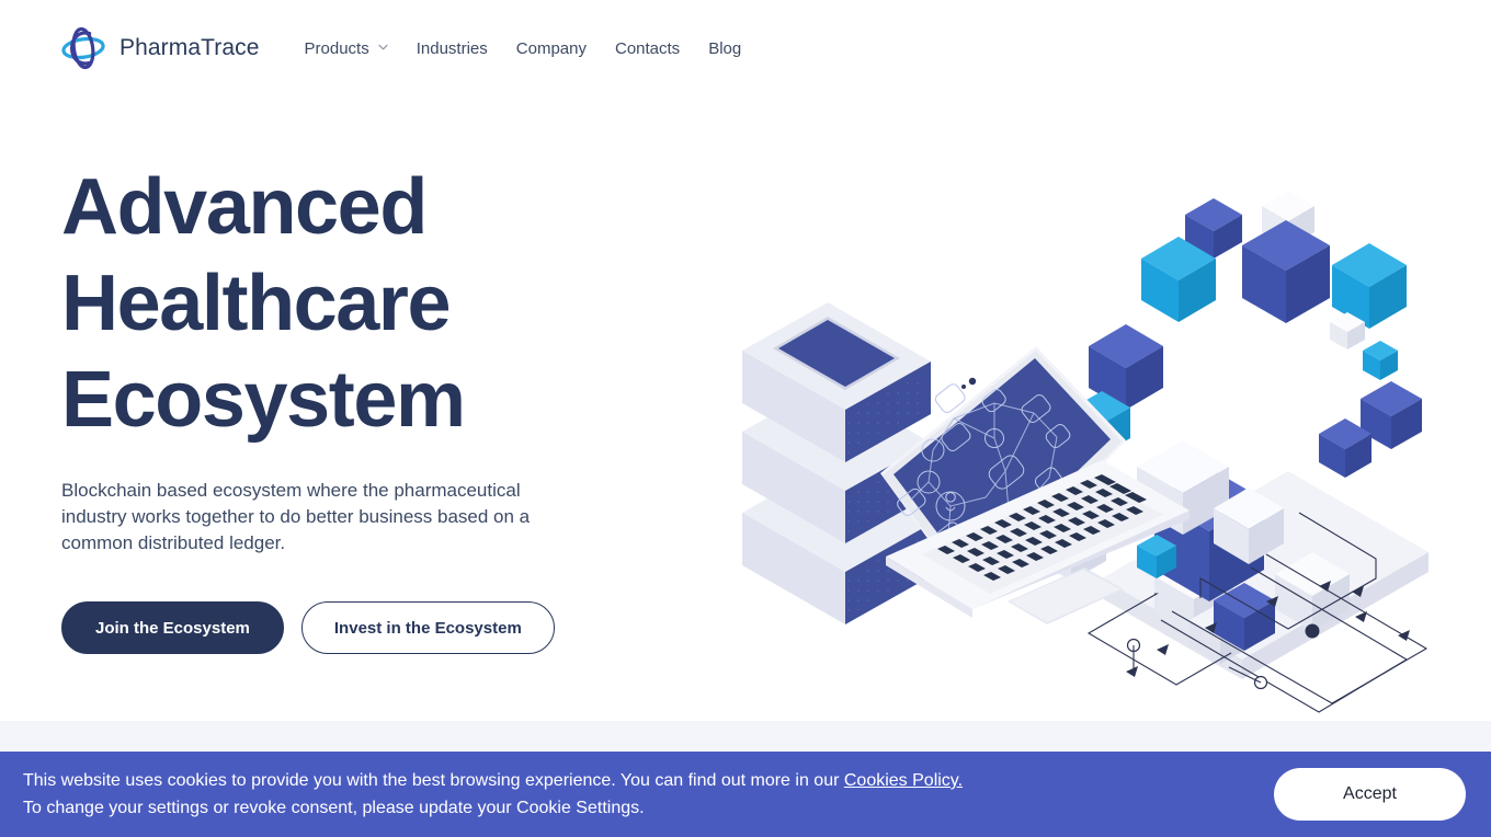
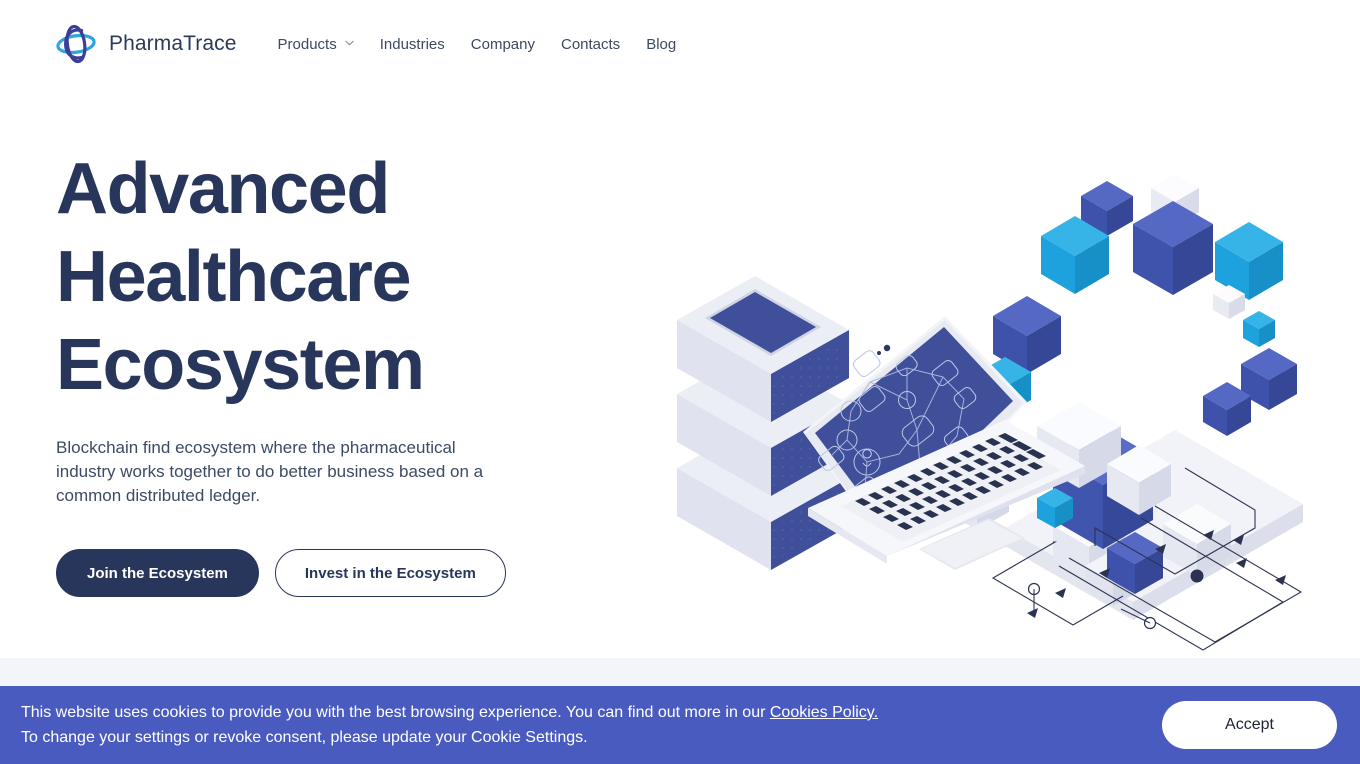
  PharmaTrace
  Products
  Industries
  Company
  Contacts
  Blog
  Advanced
  Healthcare
  Ecosystem
- Blockchain based ecosystem where the pharmaceutical industry works together to do better business based on a common distributed ledger.
+ Blockchain find ecosystem where the pharmaceutical industry works together to do better business based on a common distributed ledger.
  Join the Ecosystem
  Invest in the Ecosystem
  This website uses cookies to provide you with the best browsing experience. You can find out more in our Cookies Policy.
  To change your settings or revoke consent, please update your Cookie Settings.
  Accept
